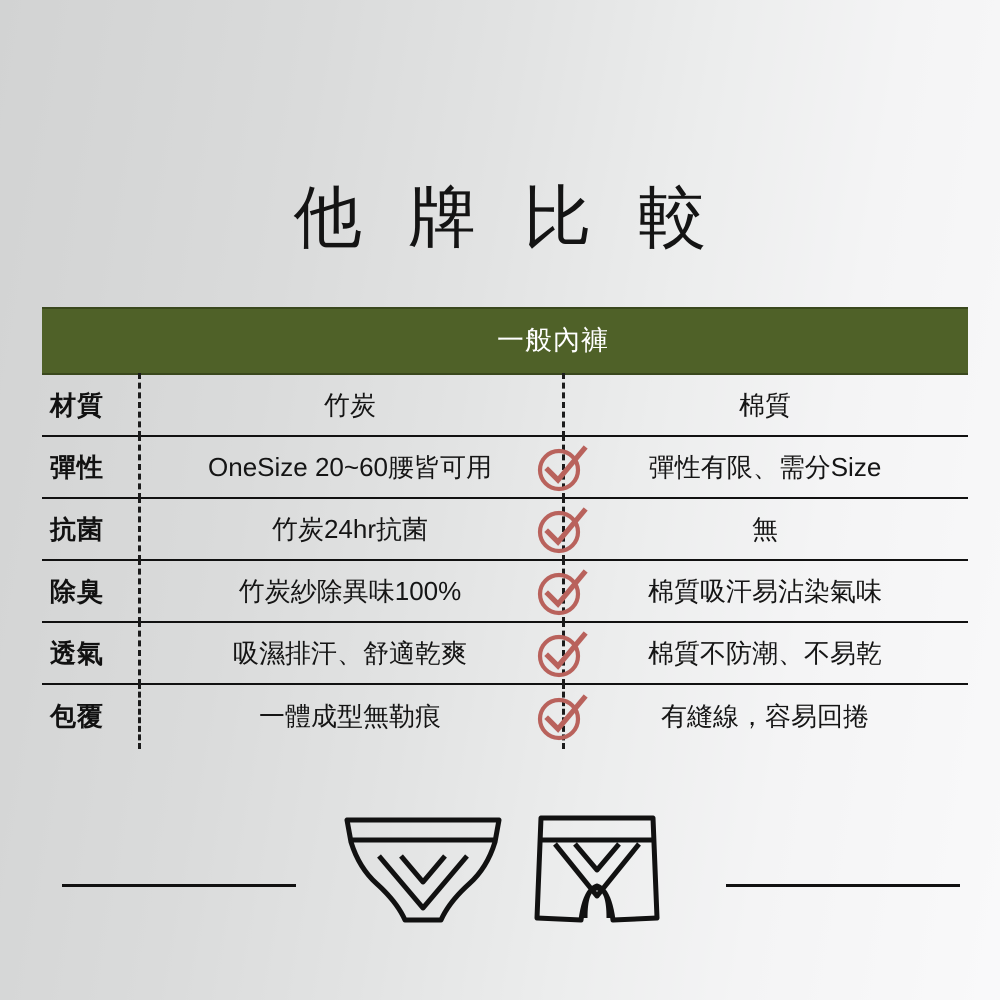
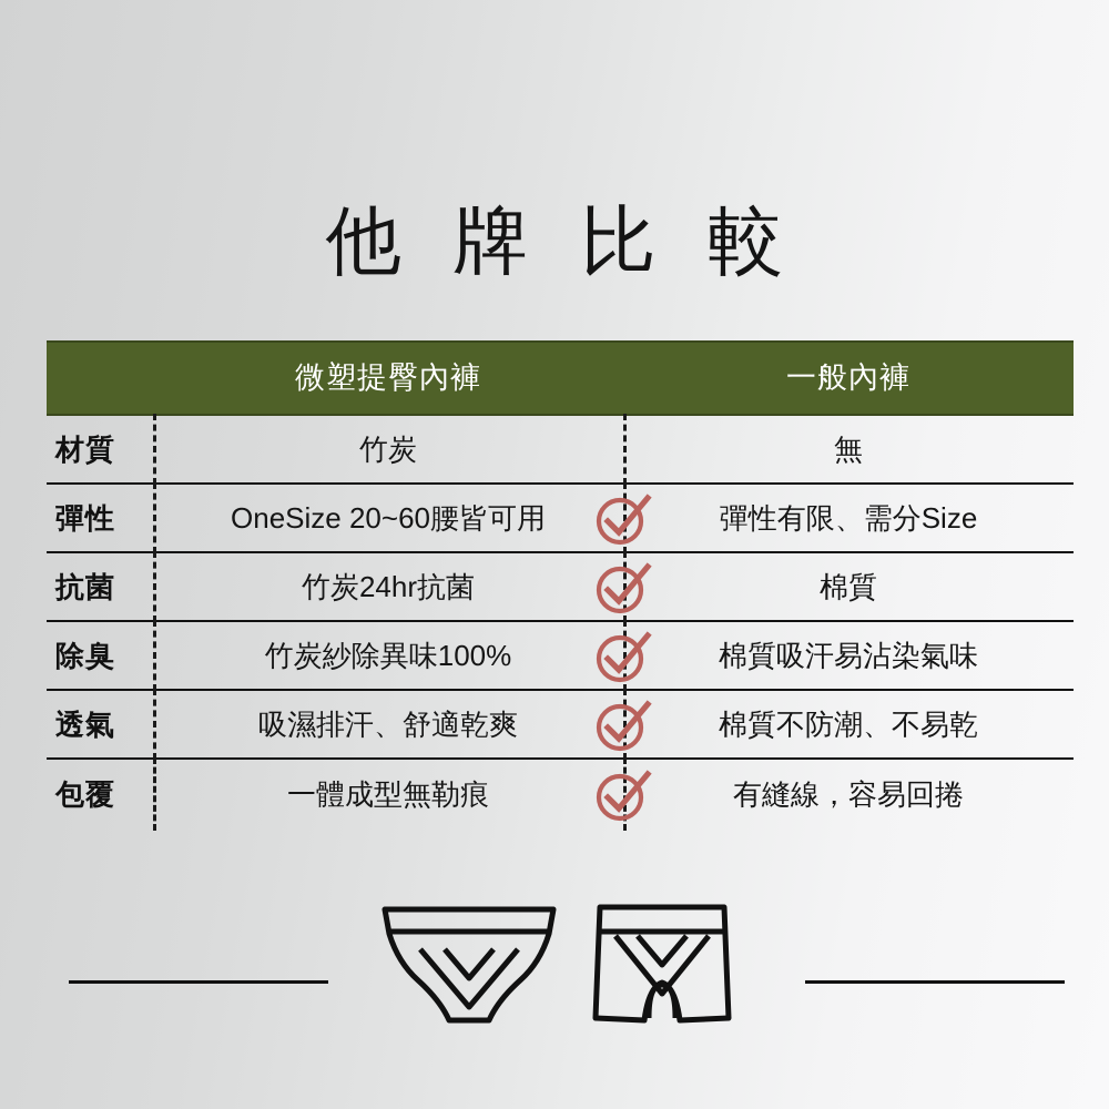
  他 牌 比 較
+ 微塑提臀內褲
  一般內褲
  材質
  竹炭
- 棉質
+ 無
  彈性
  OneSize 20~60腰皆可用
  彈性有限、需分Size
  抗菌
  竹炭24hr抗菌
- 無
+ 棉質
  除臭
  竹炭紗除異味100%
  棉質吸汗易沾染氣味
  透氣
  吸濕排汗、舒適乾爽
  棉質不防潮、不易乾
  包覆
  一體成型無勒痕
  有縫線，容易回捲
